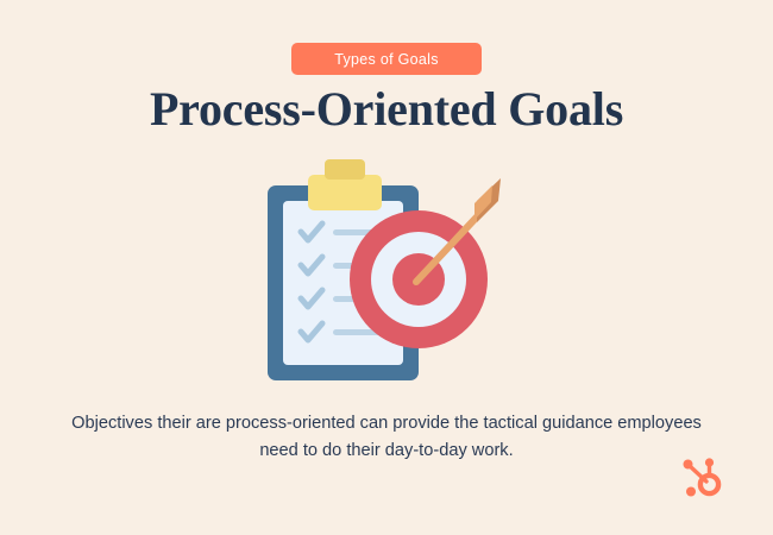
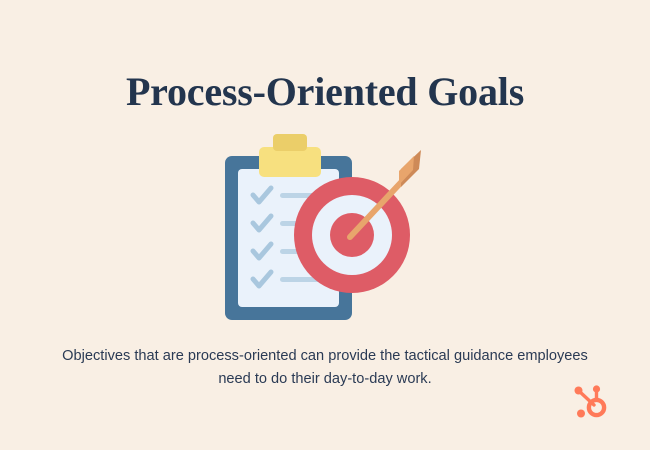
- Types of Goals
  Process-Oriented Goals
- Objectives their are process-oriented can provide the tactical guidance employees need to do their day-to-day work.
+ Objectives that are process-oriented can provide the tactical guidance employees need to do their day-to-day work.
